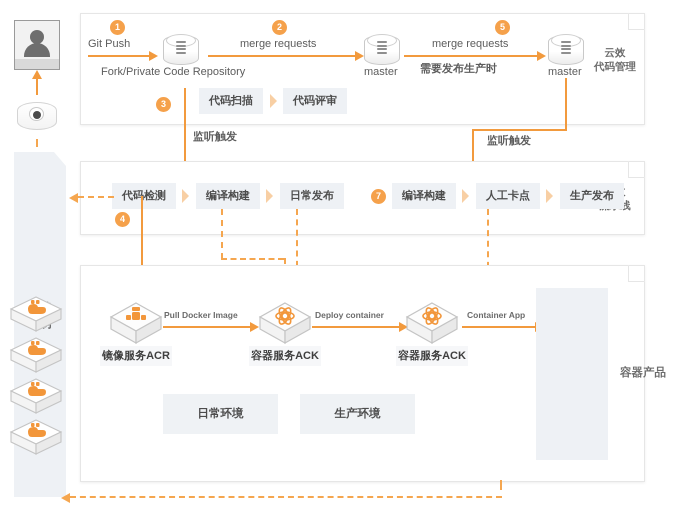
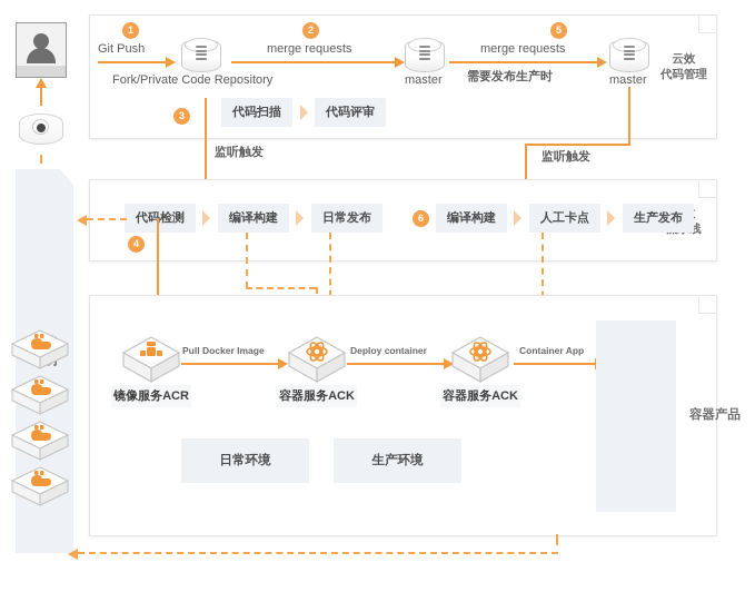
  云效
  代码管理
  1
  Git Push
  Fork/Private Code Repository
  2
  merge requests
  master
  5
  merge requests
  需要发布生产时
  master
  代码扫描
  代码评审
  3
  监听触发
  监听触发
  代码检测
  编译构建
  日常发布
  4
- 7
+ 6
  编译构建
  人工卡点
  生产发布
  容器产品
  镜像服务ACR
  Pull Docker Image
  容器服务ACK
  Deploy container
  容器服务ACK
  Container App
  日常环境
  生产环境
